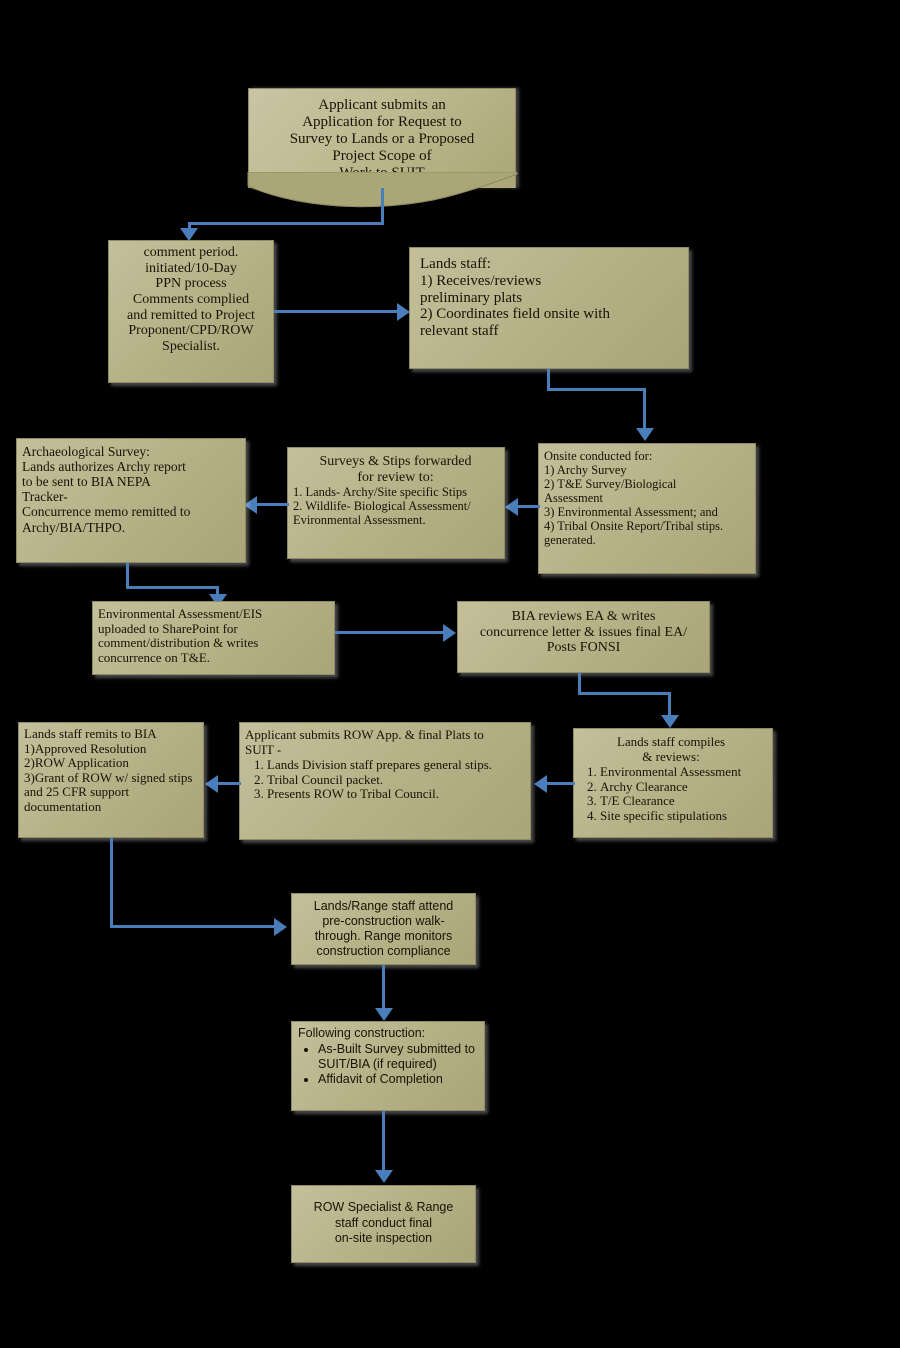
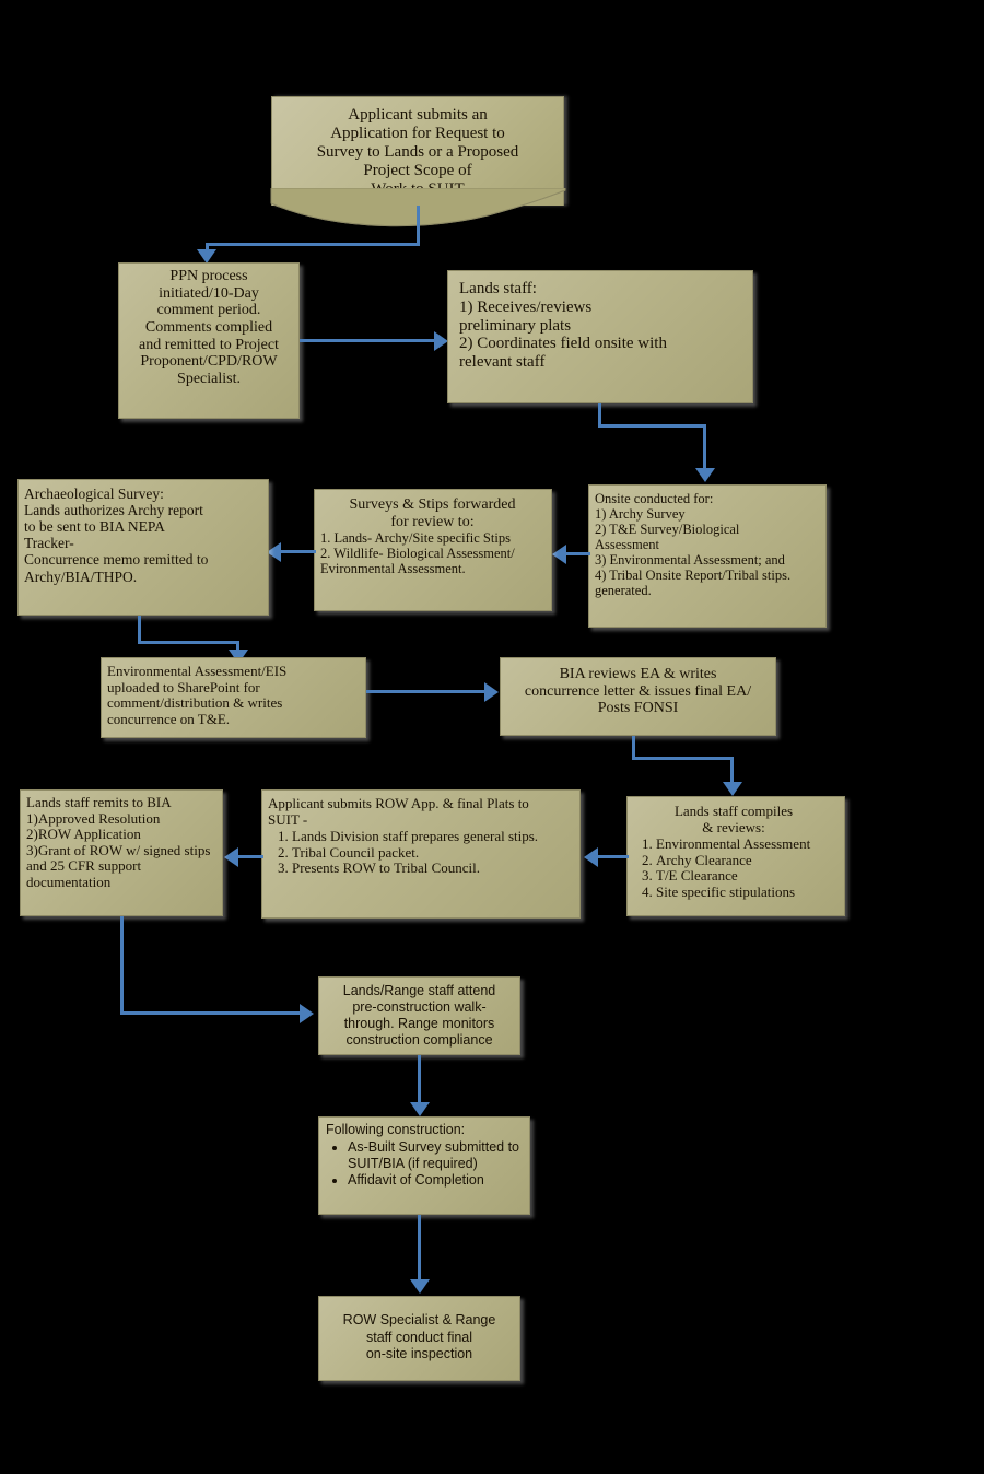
  Applicant submits an
  Application for Request to
  Survey to Lands or a Proposed
  Project Scope of
- comment period.
+ PPN process
  initiated/10-Day
- PPN process
+ comment period.
  Comments complied
  and remitted to Project
  Proponent/CPD/ROW
  Specialist.
  Lands staff:
  1) Receives/reviews
  preliminary plats
  2) Coordinates field onsite with
  relevant staff
  Onsite conducted for:
  1) Archy Survey
  2) T&E Survey/Biological
  Assessment
  3) Environmental Assessment; and
  4) Tribal Onsite Report/Tribal stips.
  generated.
  Surveys & Stips forwarded
  for review to:
  1. Lands- Archy/Site specific Stips
  2. Wildlife- Biological Assessment/
  Evironmental Assessment.
  Archaeological Survey:
  Lands authorizes Archy report
  to be sent to BIA NEPA
  Tracker-
  Concurrence memo remitted to
  Archy/BIA/THPO.
  Environmental Assessment/EIS
  uploaded to SharePoint for
  comment/distribution & writes
  concurrence on T&E.
  BIA reviews EA & writes
  concurrence letter & issues final EA/
  Posts FONSI
  Lands staff compiles
  & reviews:
  Environmental Assessment
  Archy Clearance
  T/E Clearance
  Site specific stipulations
  Applicant submits ROW App. & final Plats to
  SUIT -
  Lands Division staff prepares general stips.
  Tribal Council packet.
  Presents ROW to Tribal Council.
  Lands staff remits to BIA
  1)Approved Resolution
  2)ROW Application
  3)Grant of ROW w/ signed stips
  and 25 CFR support
  documentation
  Lands/Range staff attend
  pre-construction walk-
  through. Range monitors
  construction compliance
  Following construction:
  As-Built Survey submitted to SUIT/BIA (if required)
  Affidavit of Completion
  ROW Specialist & Range
  staff conduct final
  on-site inspection
